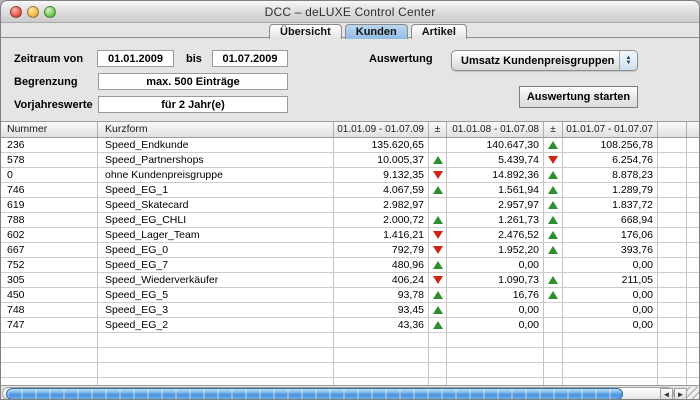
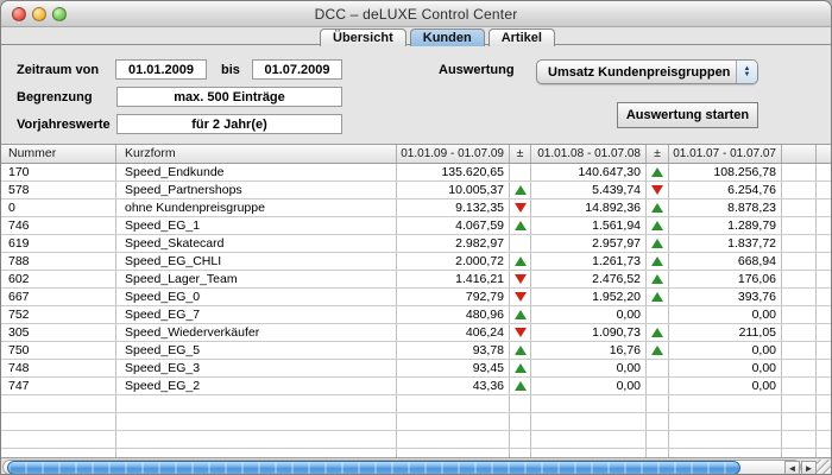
  DCC – deLUXE Control Center
  Übersicht
  Kunden
  Artikel
  Zeitraum von
  01.01.2009
  bis
  01.07.2009
  Begrenzung
  max. 500 Einträge
  Vorjahreswerte
  für 2 Jahr(e)
  Auswertung
  Umsatz Kundenpreisgruppen
  Auswertung starten
  Nummer
  Kurzform
  01.01.09 - 01.07.09
  ±
  01.01.08 - 01.07.08
  ±
  01.01.07 - 01.07.07
- 236
+ 170
  Speed_Endkunde
  135.620,65
  140.647,30
  108.256,78
  578
  Speed_Partnershops
  10.005,37
  5.439,74
  6.254,76
  0
  ohne Kundenpreisgruppe
  9.132,35
  14.892,36
  8.878,23
  746
  Speed_EG_1
  4.067,59
  1.561,94
  1.289,79
  619
  Speed_Skatecard
  2.982,97
  2.957,97
  1.837,72
  788
  Speed_EG_CHLI
  2.000,72
  1.261,73
  668,94
  602
  Speed_Lager_Team
  1.416,21
  2.476,52
  176,06
  667
  Speed_EG_0
  792,79
  1.952,20
  393,76
  752
  Speed_EG_7
  480,96
  0,00
  0,00
  305
  Speed_Wiederverkäufer
  406,24
  1.090,73
  211,05
- 450
+ 750
  Speed_EG_5
  93,78
  16,76
  0,00
  748
  Speed_EG_3
  93,45
  0,00
  0,00
  747
  Speed_EG_2
  43,36
  0,00
  0,00
  ◄
  ►
